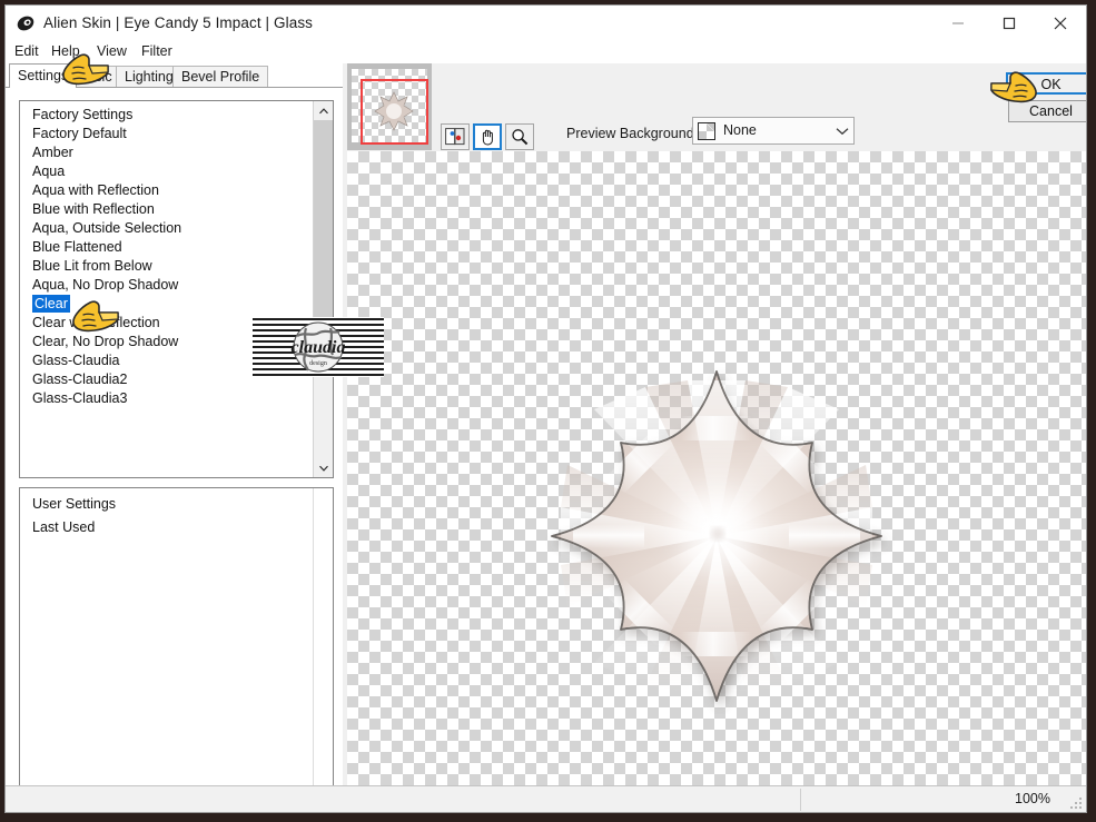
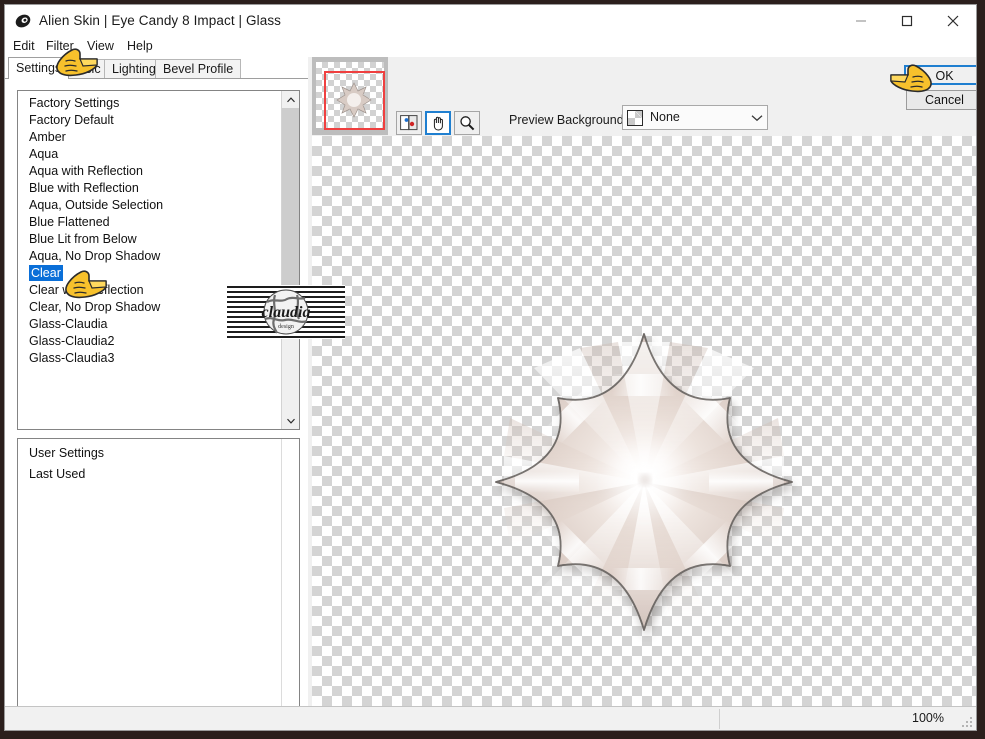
- Alien Skin | Eye Candy 5 Impact | Glass
+ Alien Skin | Eye Candy 8 Impact | Glass
  Edit
- Help
+ Filter
  View
- Filter
+ Help
  Setting
  Lighting
  Bevel Profile
  Factory Settings
  Factory Default
  Amber
  Aqua
  Aqua with Reflection
  Blue with Reflection
  Aqua, Outside Selection
  Blue Flattened
  Blue Lit from Below
  Aqua, No Drop Shadow
  Clear
  Clear, No Drop Shadow
  Glass-Claudia
  Glass-Claudia2
  Glass-Claudia3
  User Settings
  Last Used
  Preview Background
  None
  OK
  Cancel
  100%
  claudia
